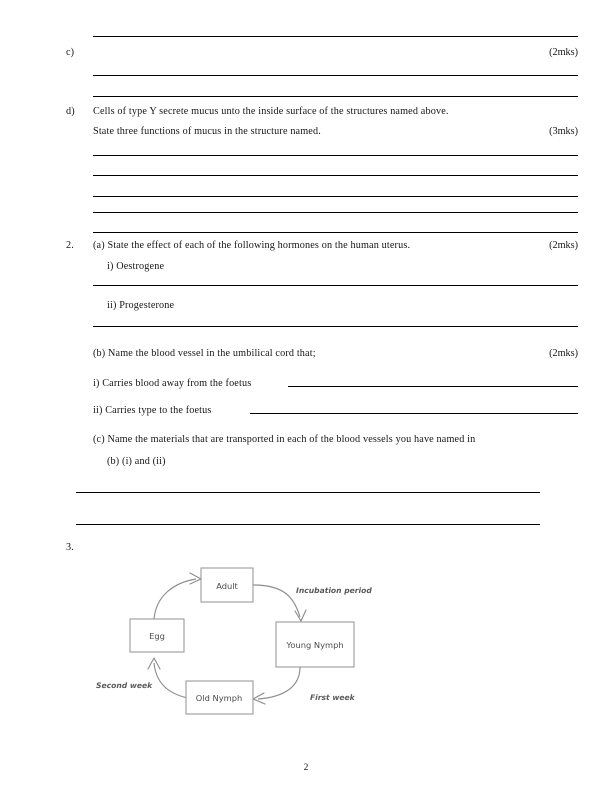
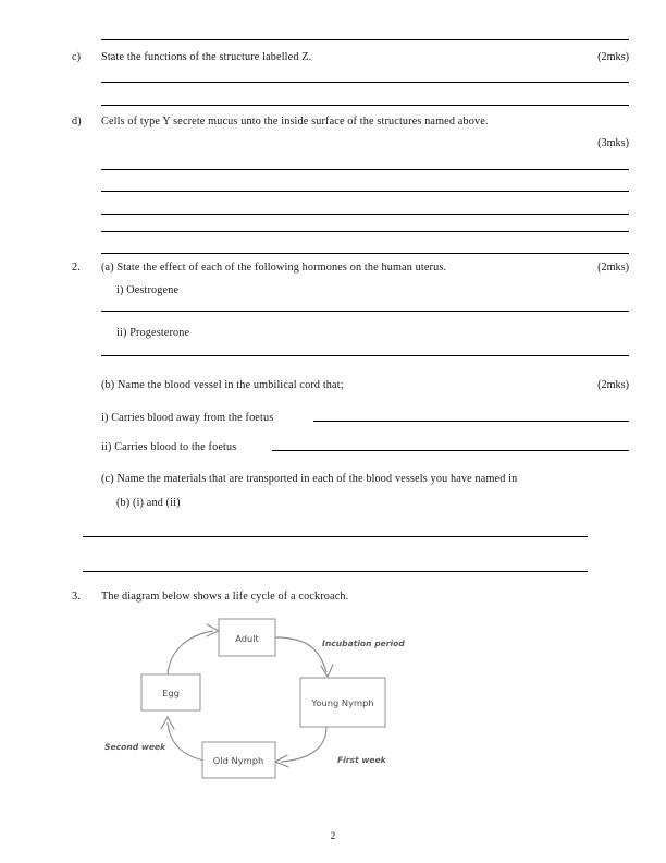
  c)
+ State the functions of the structure labelled Z.
  (2mks)
  d)
  Cells of type Y secrete mucus unto the inside surface of the structures named above.
- State three functions of mucus in the structure named.
  (3mks)
  2.
  (a) State the effect of each of the following hormones on the human uterus.
  (2mks)
  i) Oestrogene
  ii) Progesterone
  (b) Name the blood vessel in the umbilical cord that;
  (2mks)
  i) Carries blood away from the foetus
- ii) Carries type to the foetus
+ ii) Carries blood to the foetus
  (c) Name the materials that are transported in each of the blood vessels you have named in
  (b) (i) and (ii)
  3.
+ The diagram below shows a life cycle of a cockroach.
  Adult
  Young Nymph
  Old Nymph
  Egg
  Incubation period
  First week
  Second week
  2
